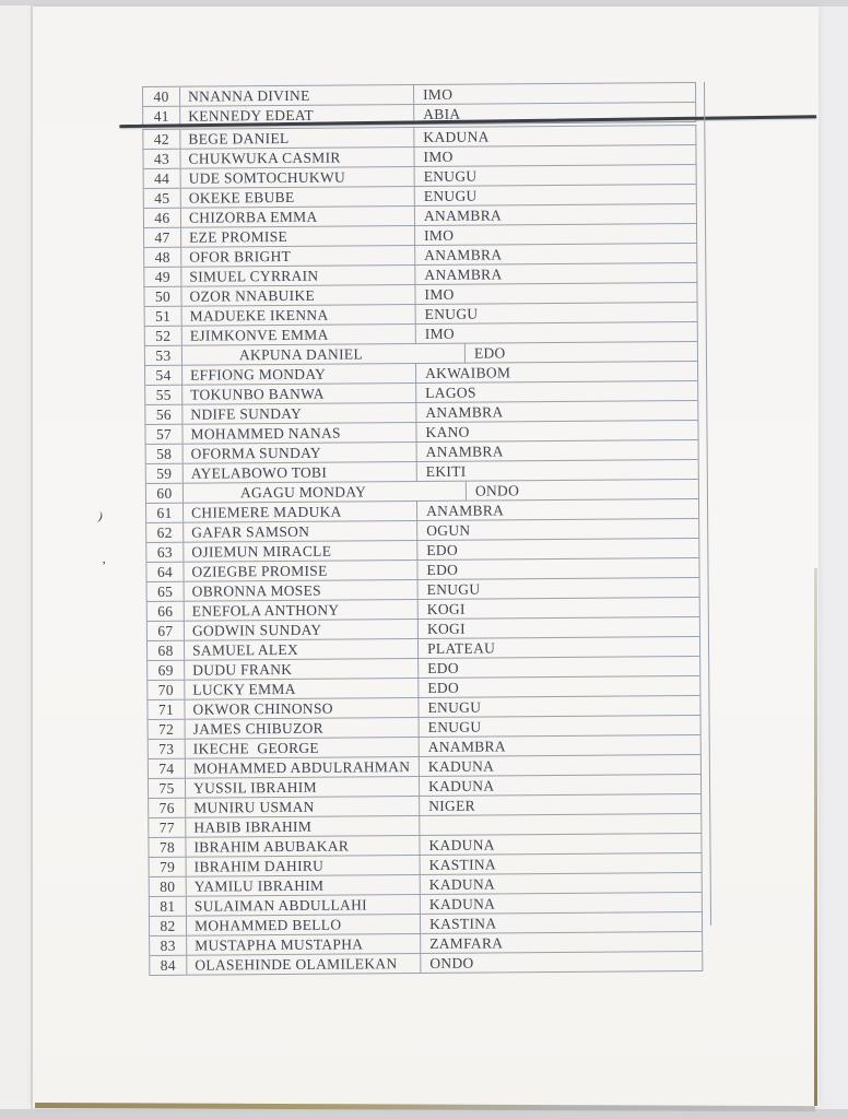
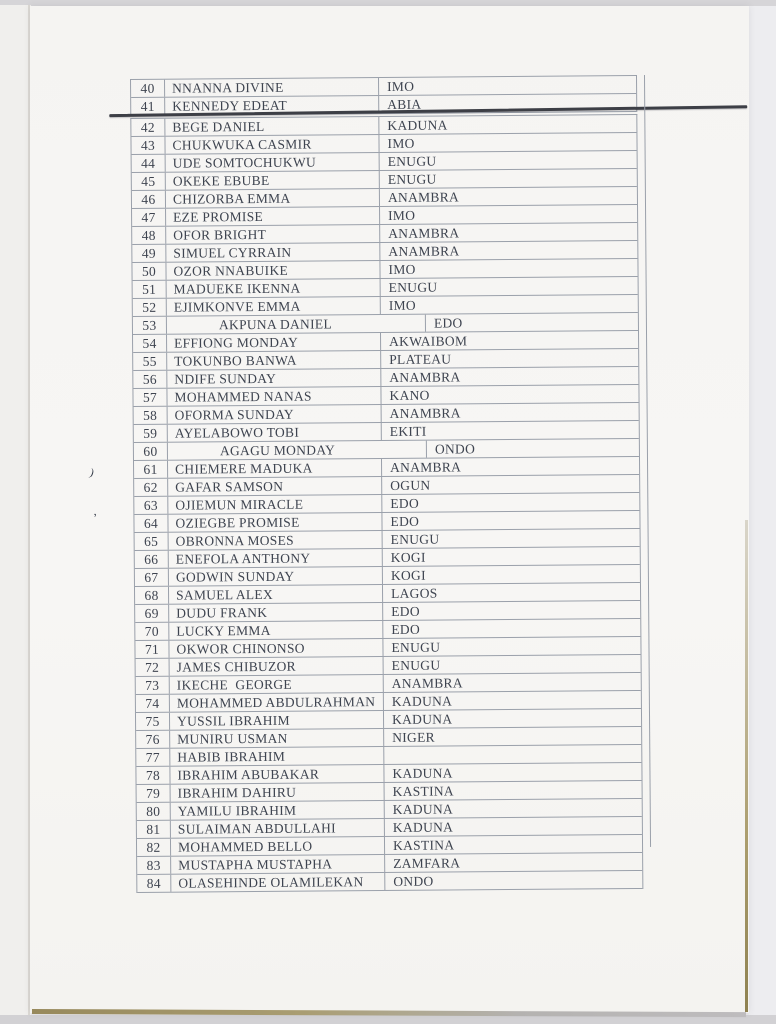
  40
  NNANNA DIVINE
  IMO
  41
  KENNEDY EDEAT
  ABIA
  42
  BEGE DANIEL
  KADUNA
  43
  CHUKWUKA CASMIR
  IMO
  44
  UDE SOMTOCHUKWU
  ENUGU
  45
  OKEKE EBUBE
  ENUGU
  46
  CHIZORBA EMMA
  ANAMBRA
  47
  EZE PROMISE
  IMO
  48
  OFOR BRIGHT
  ANAMBRA
  49
  SIMUEL CYRRAIN
  ANAMBRA
  50
  OZOR NNABUIKE
  IMO
  51
  MADUEKE IKENNA
  ENUGU
  52
  EJIMKONVE EMMA
  IMO
  53
  AKPUNA DANIEL
  EDO
  54
  EFFIONG MONDAY
  AKWAIBOM
  55
  TOKUNBO BANWA
- LAGOS
+ PLATEAU
  56
  NDIFE SUNDAY
  ANAMBRA
  57
  MOHAMMED NANAS
  KANO
  58
  OFORMA SUNDAY
  ANAMBRA
  59
  AYELABOWO TOBI
  EKITI
  60
  AGAGU MONDAY
  ONDO
  61
  CHIEMERE MADUKA
  ANAMBRA
  62
  GAFAR SAMSON
  OGUN
  63
  OJIEMUN MIRACLE
  EDO
  64
  OZIEGBE PROMISE
  EDO
  65
  OBRONNA MOSES
  ENUGU
  66
  ENEFOLA ANTHONY
  KOGI
  67
  GODWIN SUNDAY
  KOGI
  68
  SAMUEL ALEX
- PLATEAU
+ LAGOS
  69
  DUDU FRANK
  EDO
  70
  LUCKY EMMA
  EDO
  71
  OKWOR CHINONSO
  ENUGU
  72
  JAMES CHIBUZOR
  ENUGU
  73
  IKECHE GEORGE
  ANAMBRA
  74
  MOHAMMED ABDULRAHMAN
  KADUNA
  75
  YUSSIL IBRAHIM
  KADUNA
  76
  MUNIRU USMAN
  NIGER
  77
  HABIB IBRAHIM
  78
  IBRAHIM ABUBAKAR
  KADUNA
  79
  IBRAHIM DAHIRU
  KASTINA
  80
  YAMILU IBRAHIM
  KADUNA
  81
  SULAIMAN ABDULLAHI
  KADUNA
  82
  MOHAMMED BELLO
  KASTINA
  83
  MUSTAPHA MUSTAPHA
  ZAMFARA
  84
  OLASEHINDE OLAMILEKAN
  ONDO
